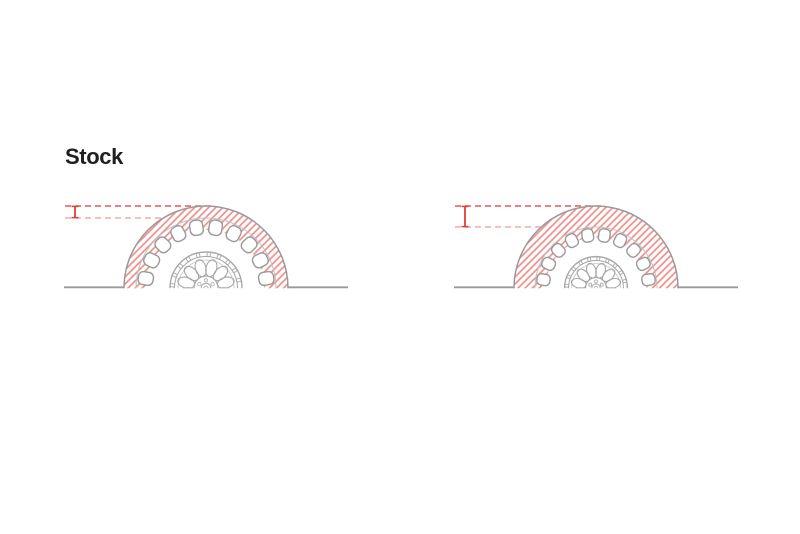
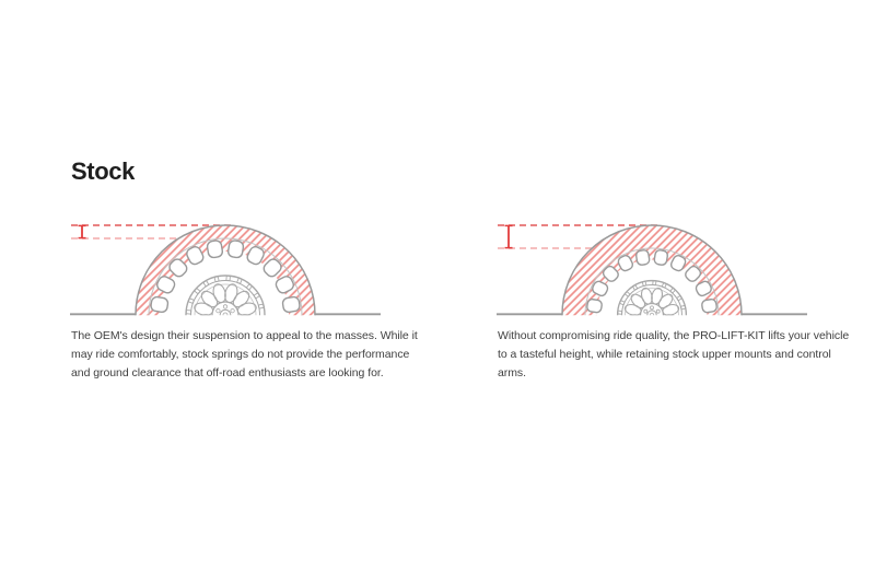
  Stock
+ The OEM's design their suspension to appeal to the masses. While it
+ may ride comfortably, stock springs do not provide the performance
+ and ground clearance that off-road enthusiasts are looking for.
+ Without compromising ride quality, the PRO-LIFT-KIT lifts your vehicle
+ to a tasteful height, while retaining stock upper mounts and control
+ arms.
